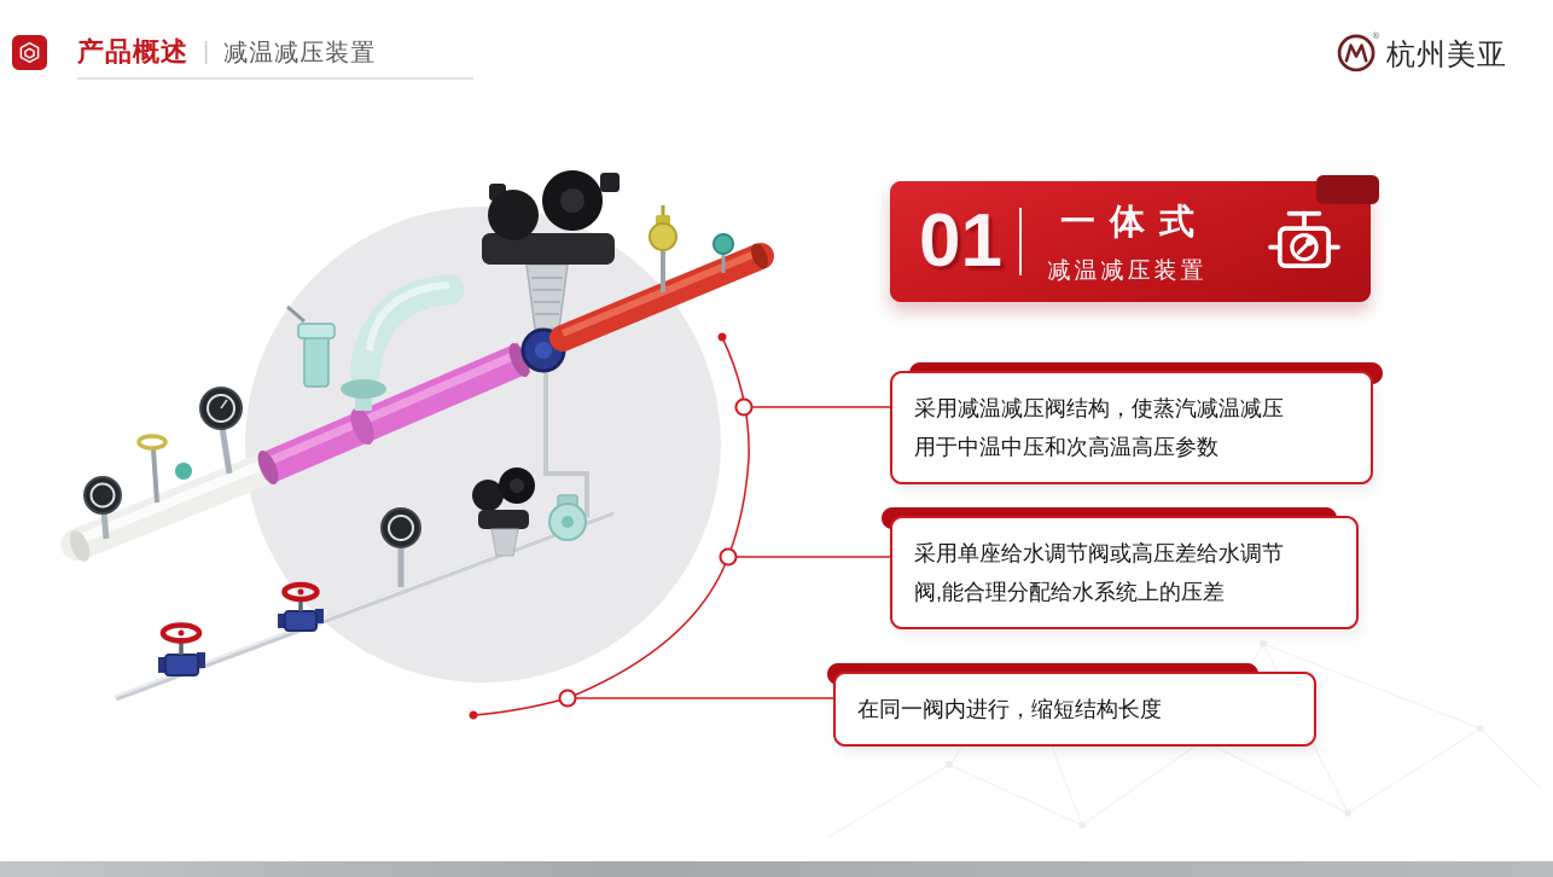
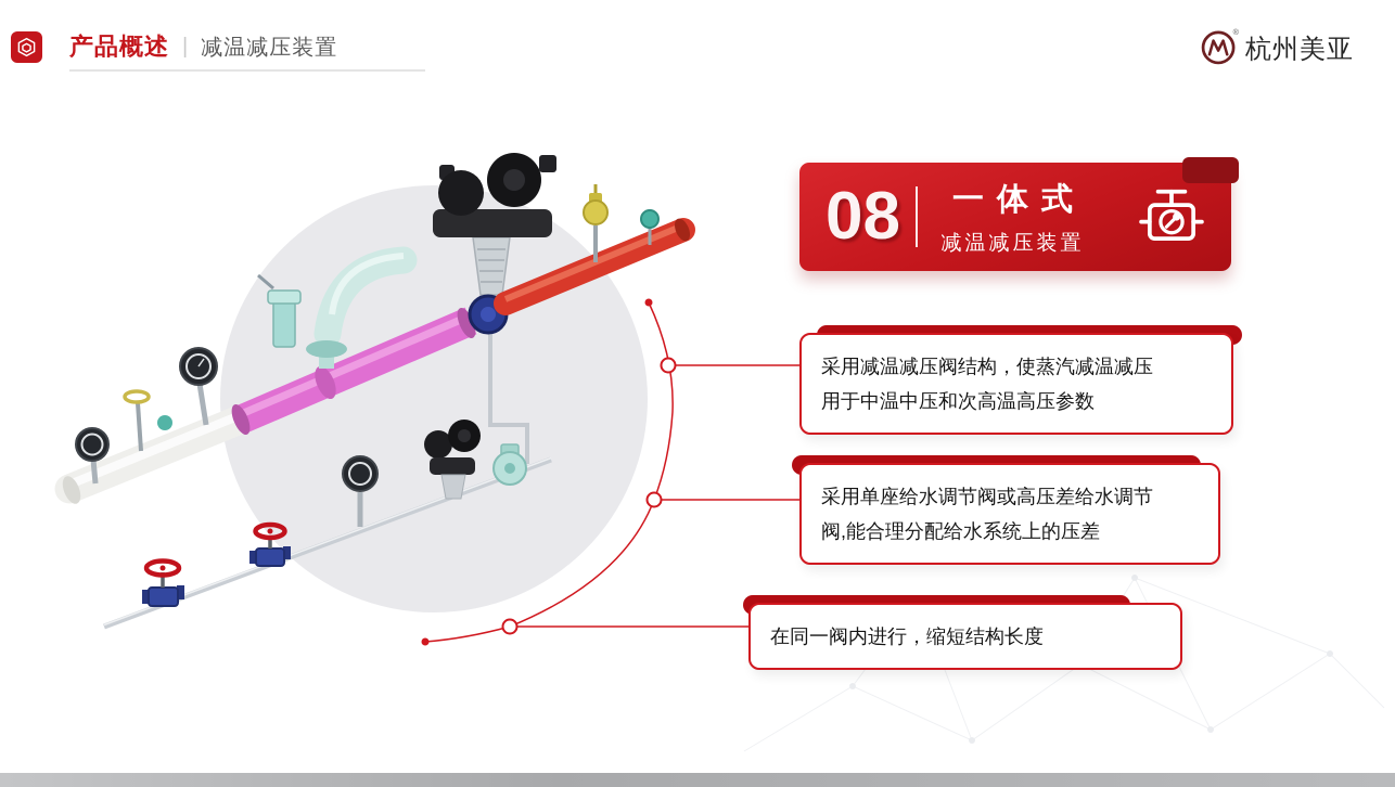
  产品概述
  |
  减温减压装置
  ®
  杭州美亚
- 01
+ 08
  一体式
  减温减压装置
  采用减温减压阀结构，使蒸汽减温减压
  用于中温中压和次高温高压参数
  采用单座给水调节阀或高压差给水调节
  阀,能合理分配给水系统上的压差
  在同一阀内进行，缩短结构长度
